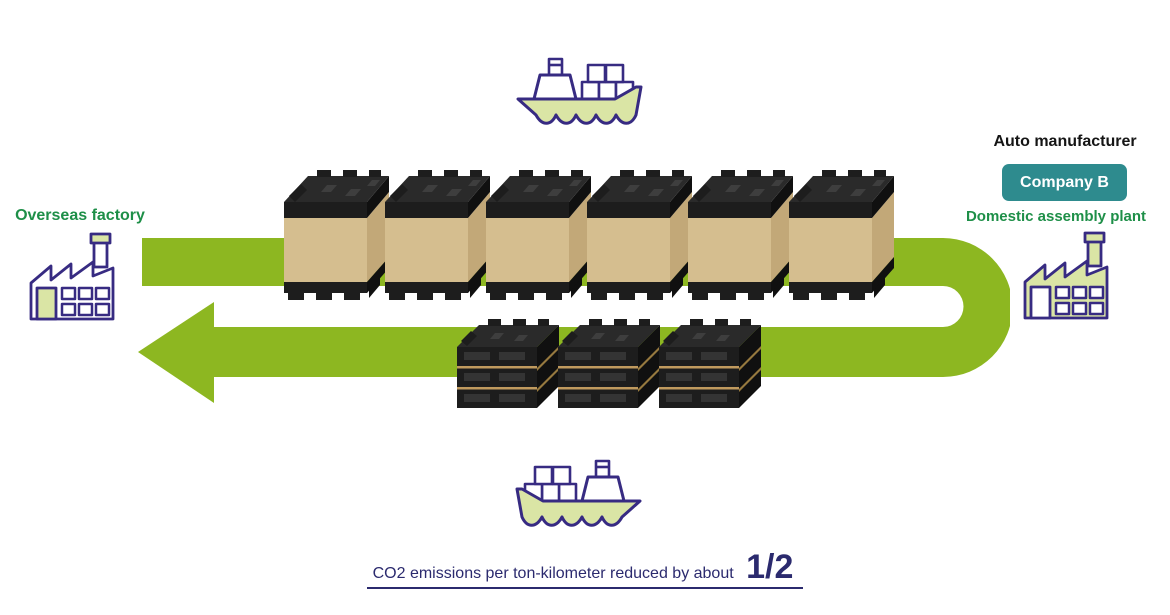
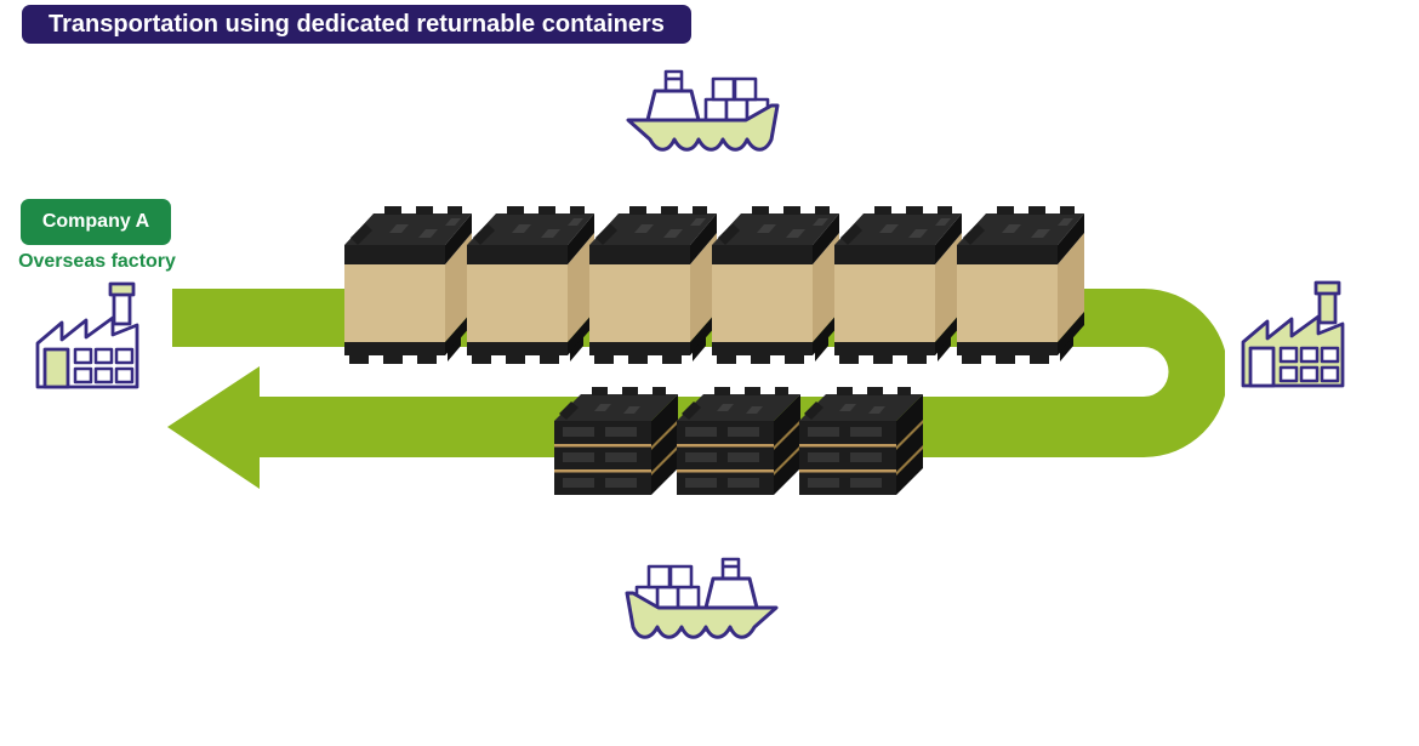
+ Transportation using dedicated returnable containers
+ Company A
  Overseas factory
- Auto manufacturer
- Company B
- Domestic assembly plant
- CO2 emissions per ton-kilometer reduced by about 1/2
